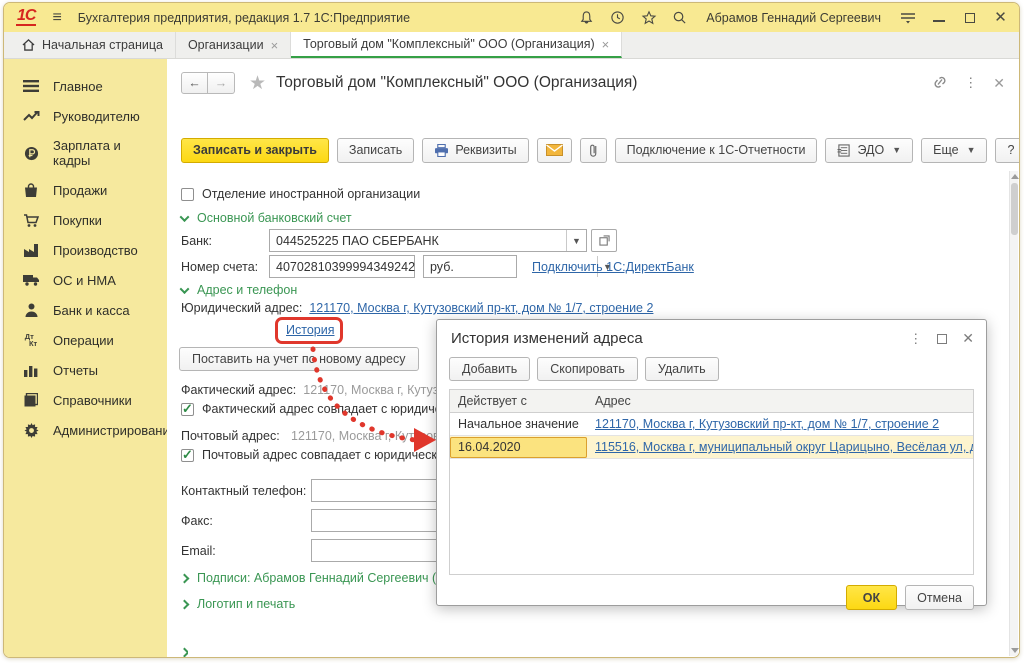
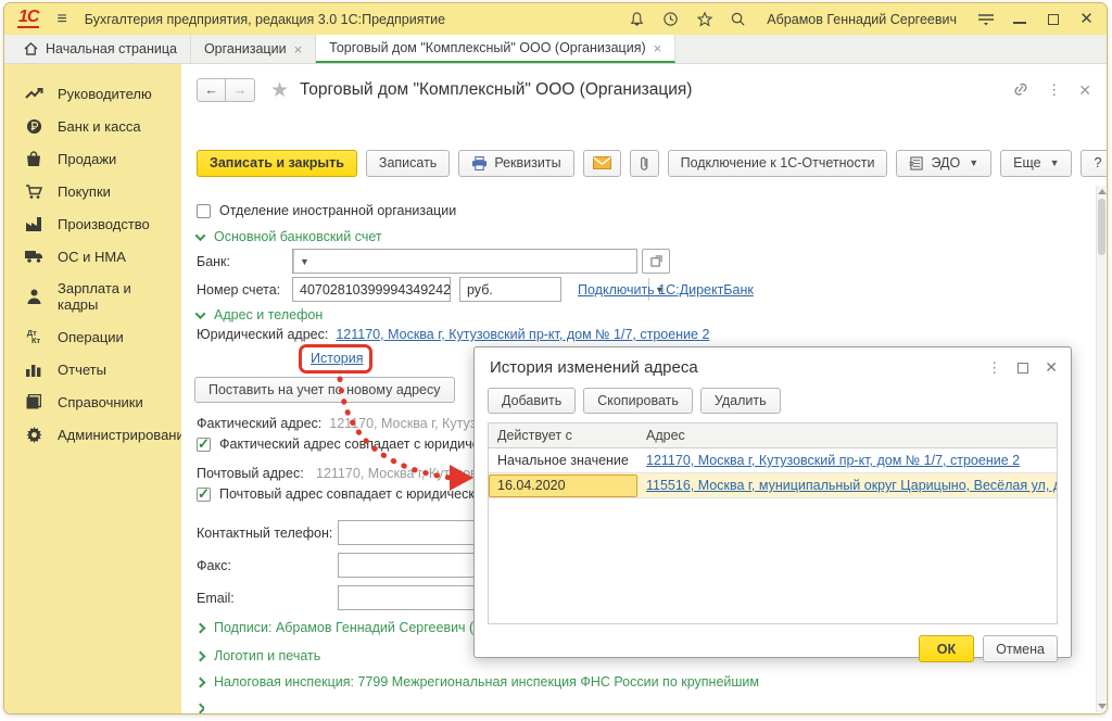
  1С
  ≡
- Бухгалтерия предприятия, редакция 1.7 1С:Предприятие
+ Бухгалтерия предприятия, редакция 3.0 1С:Предприятие
  Абрамов Геннадий Сергеевич
  ✕
  Начальная страница
  Организации
  ×
  Торговый дом "Комплексный" ООО (Организация)
  ×
- Главное
  Руководителю
- Зарплата и кадры
+ Банк и касса
  Продажи
  Покупки
  Производство
  ОС и НМА
- Банк и касса
+ Зарплата и кадры
  Дт
  Кт
  Операции
  Отчеты
  Справочники
  Администрирован
  ←
  →
  ★
  Торговый дом "Комплексный" ООО (Организация)
  ⋮
  ✕
  Записать и закрыть
  Записать
  Реквизиты
  Подключение к 1С-Отчетности
  ЭДО
  ▼
  Еще
  ▼
  ?
  Отделение иностранной организации
  Основной банковский счет
  Банк:
- 044525225 ПАО СБЕРБАНК
  ▼
  Номер счета:
  40702810399994349242
  руб.
  ▼
  Подключить 1С:ДиректБанк
  Адрес и телефон
  Юридический адрес:
  121170, Москва г, Кутузовский пр-кт, дом № 1/7, строение 2
  История
  Поставить на учет п новому адресу
  Фактический адрес:
  Фактический адрес совпадает с юридич
  Почтовый адрес:
  Почтовый адрес совпадает с юридическ
  Контактный телефон:
  Факс:
  Email:
  Логотип и печать
+ Налоговая инспекция: 7799 Межрегиональная инспекция ФНС России по крупнейшим
  История изменений адреса
  ⋮
  ✕
  Добавить
  Скопировать
  Удалить
  Действует с
  Адрес
  Начальное значение
  121170, Москва г, Кутузовский пр-кт, дом № 1/7, строение 2
  16.04.2020
  115516, Москва г, муниципальный округ Царицыно, Весёлая ул,
  ОК
  Отмена
